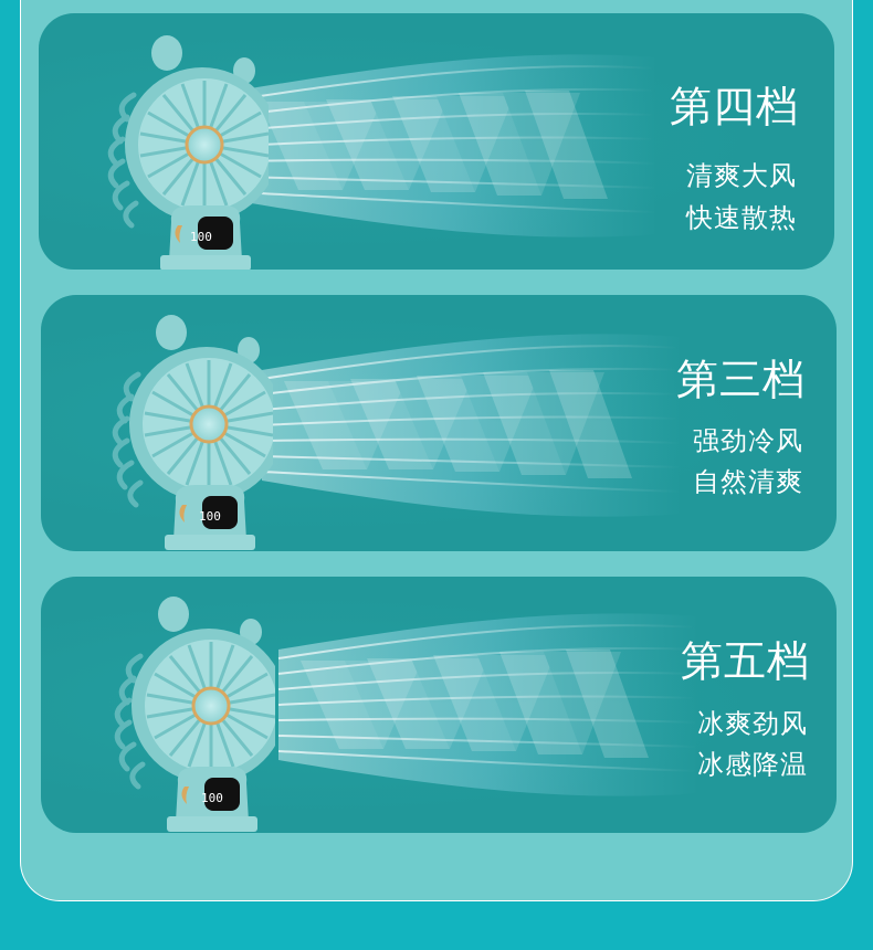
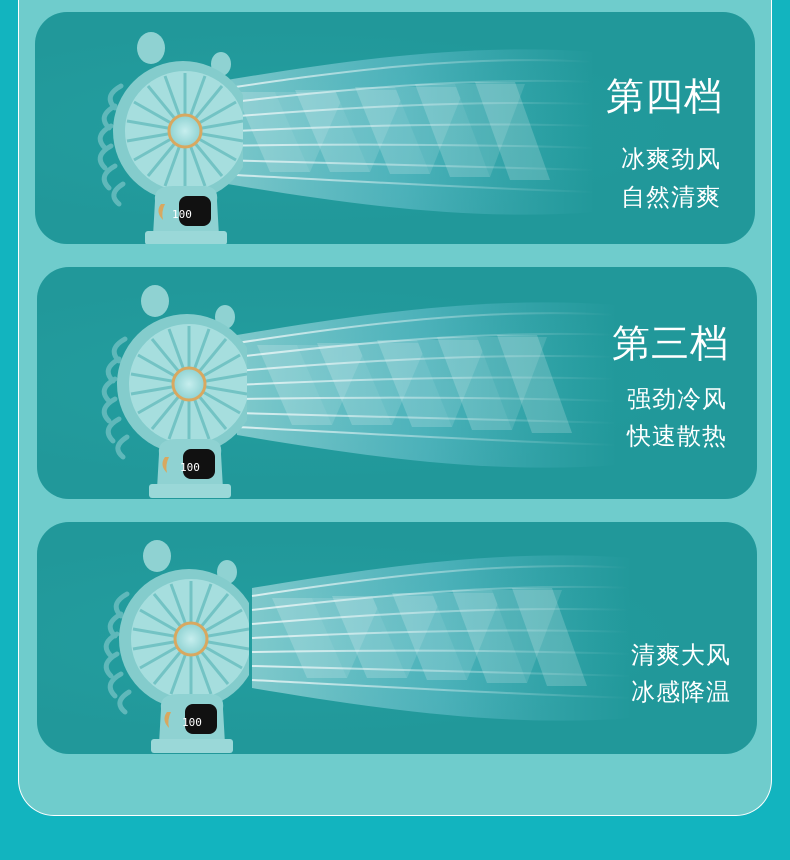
  100
  第四档
- 清爽大风
+ 冰爽劲风
- 快速散热
+ 自然清爽
  100
  第三档
  强劲冷风
- 自然清爽
+ 快速散热
  100
- 第五档
- 冰爽劲风
+ 清爽大风
  冰感降温
